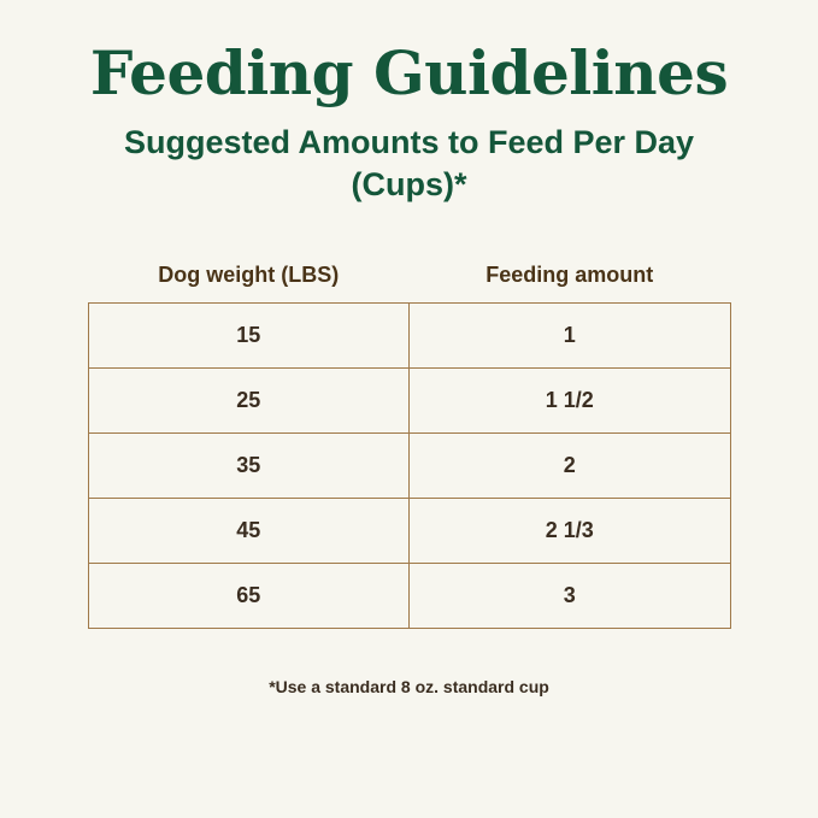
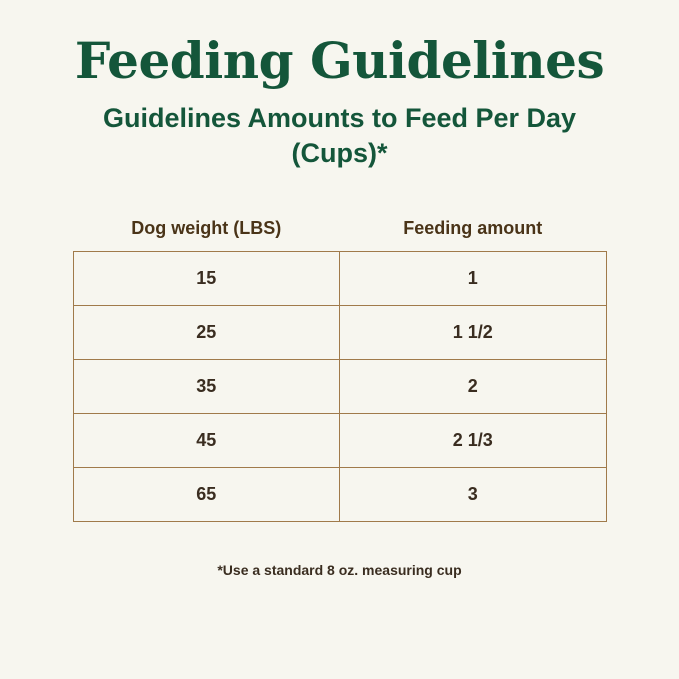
  Feeding Guidelines
- Suggested Amounts to Feed Per Day (Cups)*
+ Guidelines Amounts to Feed Per Day (Cups)*
  Dog weight (LBS)	Feeding amount
  15	1
  25	1 1/2
  35	2
  45	2 1/3
  65	3
- *Use a standard 8 oz. standard cup
+ *Use a standard 8 oz. measuring cup
